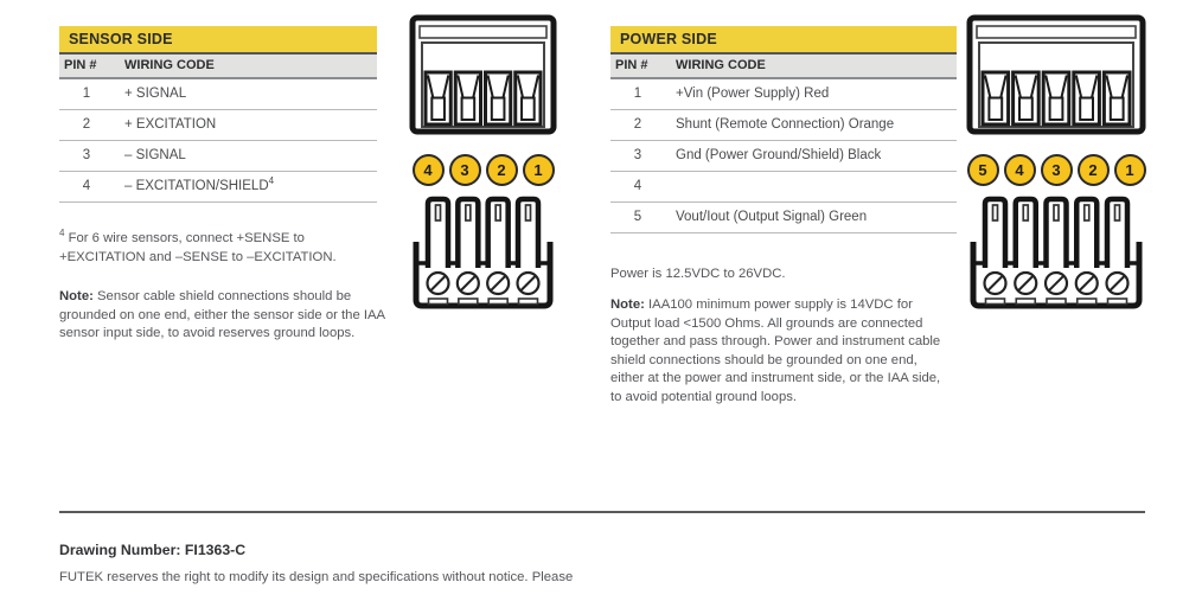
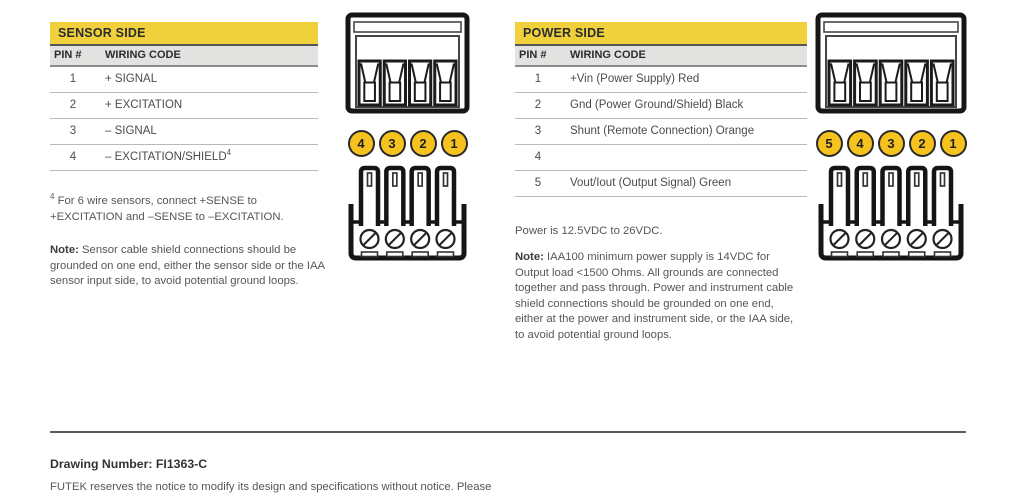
  SENSOR SIDE
  PIN #
  WIRING CODE
  1
  + SIGNAL
  2
  + EXCITATION
  3
  – SIGNAL
  4
  – EXCITATION/SHIELD4
  4 For 6 wire sensors, connect +SENSE to +EXCITATION and –SENSE to –EXCITATION.
- Note: Sensor cable shield connections should be grounded on one end, either the sensor side or the IAA sensor input side, to avoid reserves ground loops.
+ Note: Sensor cable shield connections should be grounded on one end, either the sensor side or the IAA sensor input side, to avoid potential ground loops.
  4
  3
  2
  1
  POWER SIDE
  PIN #
  WIRING CODE
  1
  +Vin (Power Supply) Red
  2
- Shunt (Remote Connection) Orange
+ Gnd (Power Ground/Shield) Black
  3
- Gnd (Power Ground/Shield) Black
+ Shunt (Remote Connection) Orange
  4
  5
  Vout/Iout (Output Signal) Green
  Power is 12.5VDC to 26VDC.
  Note: IAA100 minimum power supply is 14VDC for Output load <1500 Ohms. All grounds are connected together and pass through. Power and instrument cable shield connections should be grounded on one end, either at the power and instrument side, or the IAA side, to avoid potential ground loops.
  5
  4
  3
  2
  1
  Drawing Number: FI1363-C
- FUTEK reserves the right to modify its design and specifications without notice. Please
+ FUTEK reserves the notice to modify its design and specifications without notice. Please
